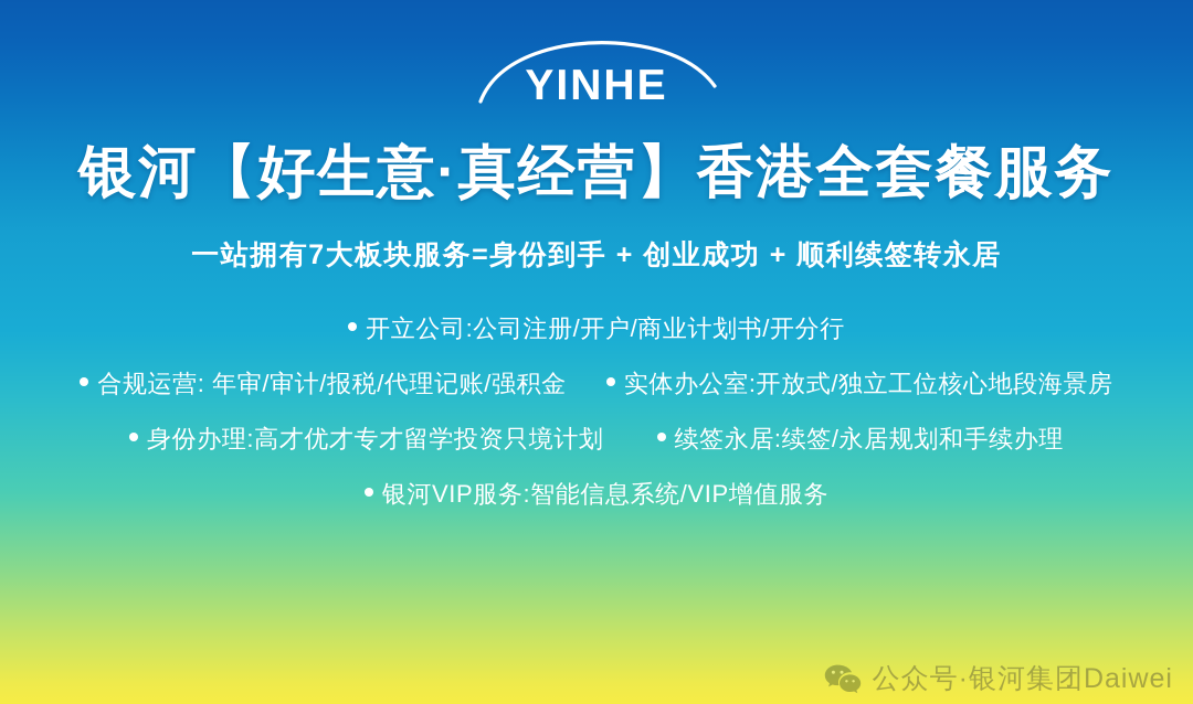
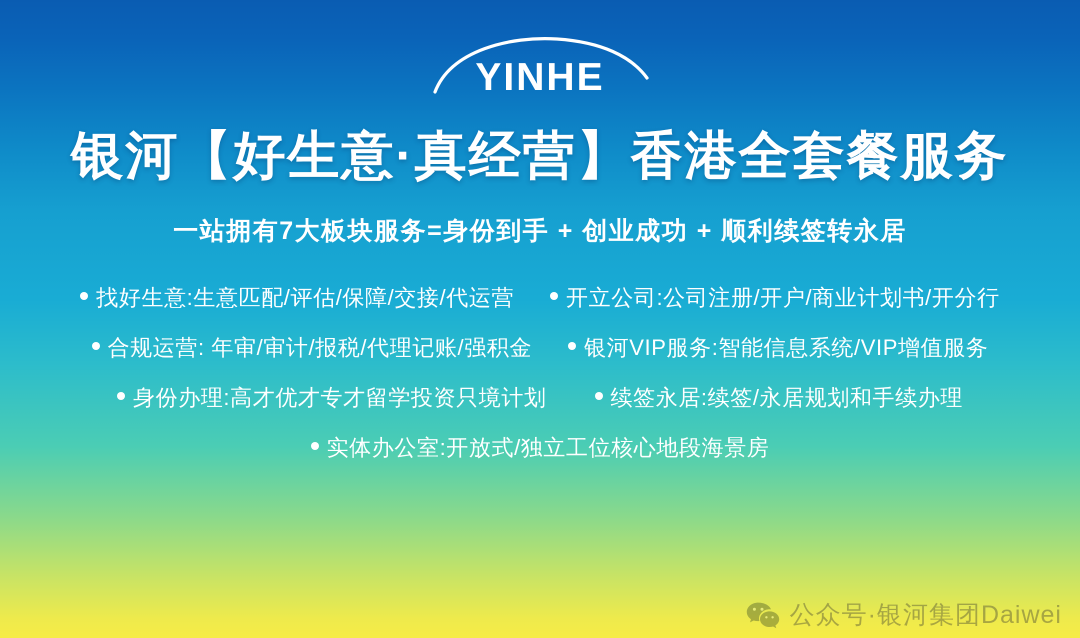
  YINHE
  银河【好生意·真经营】香港全套餐服务
  一站拥有7大板块服务=身份到手 + 创业成功 + 顺利续签转永居
+ 找好生意:生意匹配/评估/保障/交接/代运营
  开立公司:公司注册/开户/商业计划书/开分行
  合规运营: 年审/审计/报税/代理记账/强积金
- 实体办公室:开放式/独立工位核心地段海景房
+ 银河VIP服务:智能信息系统/VIP增值服务
  身份办理:高才优才专才留学投资只境计划
  续签永居:续签/永居规划和手续办理
- 银河VIP服务:智能信息系统/VIP增值服务
+ 实体办公室:开放式/独立工位核心地段海景房
  公众号·银河集团Daiwei
